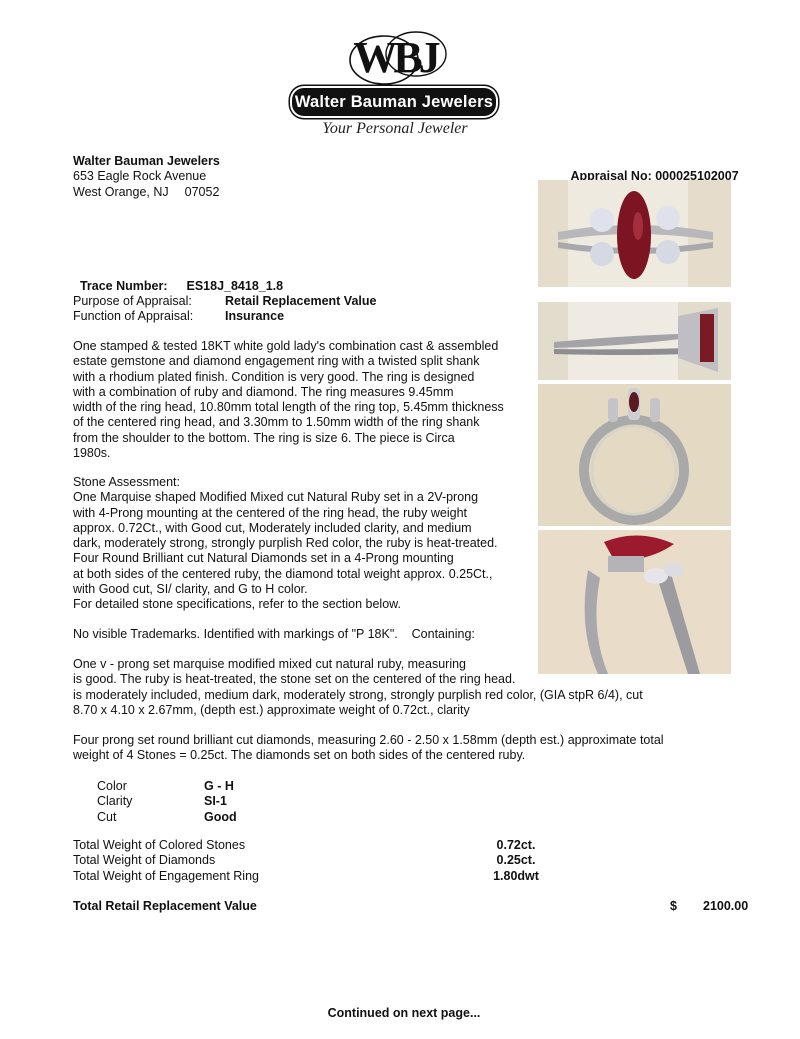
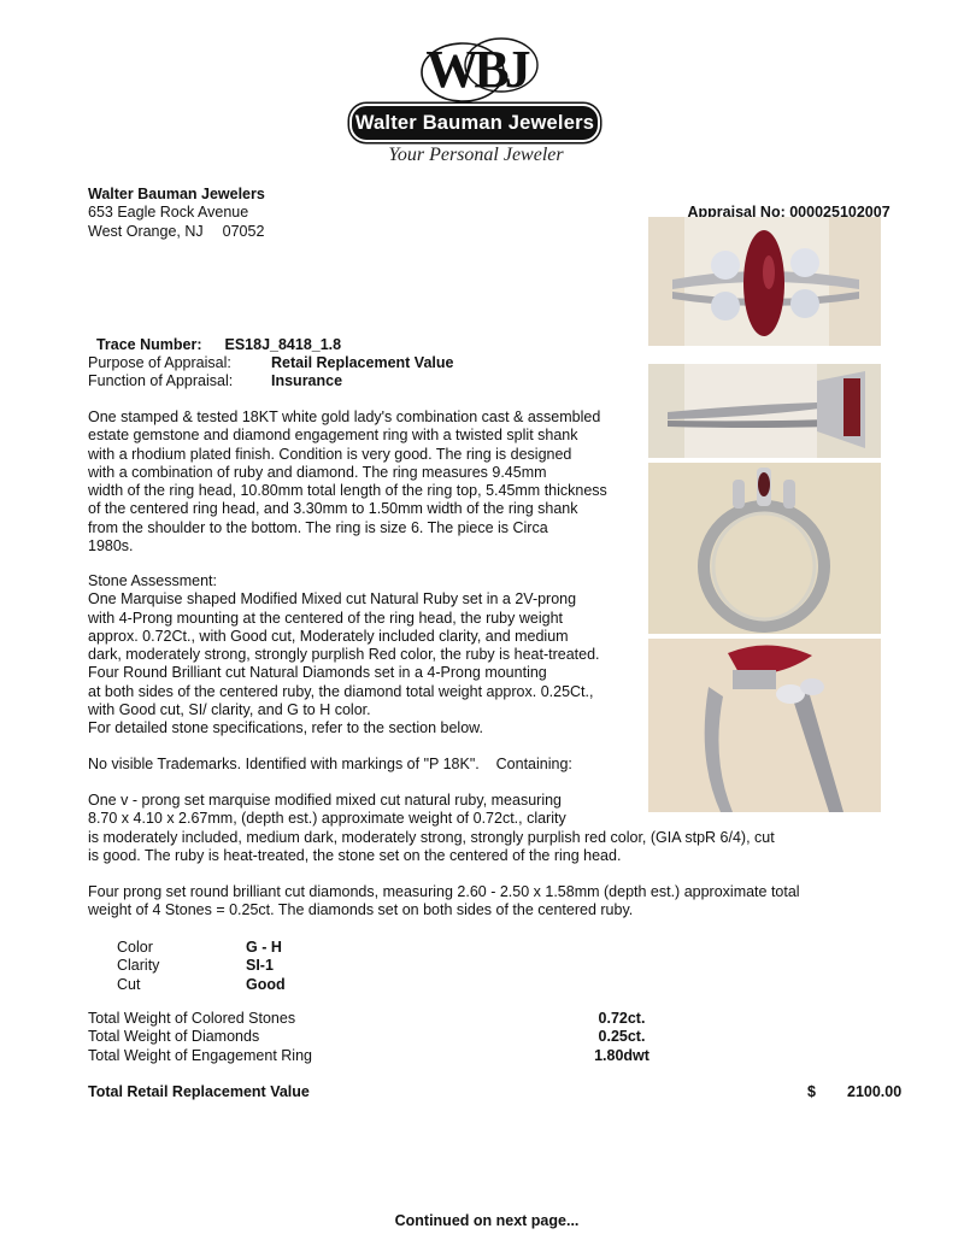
  WBJ
  Walter Bauman Jewelers
  Your Personal Jeweler
  Walter Bauman Jewelers
  653 Eagle Rock Avenue
  West Orange, NJ 07052
  Appraisal No: 000025102007
  Trace Number: ES18J_8418_1.8
  Purpose of Appraisal:
  Retail Replacement Value
  Function of Appraisal:
  Insurance
  One stamped & tested 18KT white gold lady's combination cast & assembled
  estate gemstone and diamond engagement ring with a twisted split shank
  with a rhodium plated finish. Condition is very good. The ring is designed
  with a combination of ruby and diamond. The ring measures 9.45mm
  width of the ring head, 10.80mm total length of the ring top, 5.45mm thickness
  of the centered ring head, and 3.30mm to 1.50mm width of the ring shank
  from the shoulder to the bottom. The ring is size 6. The piece is Circa
  1980s.
  Stone Assessment:
  One Marquise shaped Modified Mixed cut Natural Ruby set in a 2V-prong
  with 4-Prong mounting at the centered of the ring head, the ruby weight
  approx. 0.72Ct., with Good cut, Moderately included clarity, and medium
  dark, moderately strong, strongly purplish Red color, the ruby is heat-treated.
  Four Round Brilliant cut Natural Diamonds set in a 4-Prong mounting
  at both sides of the centered ruby, the diamond total weight approx. 0.25Ct.,
  with Good cut, SI/ clarity, and G to H color.
  For detailed stone specifications, refer to the section below.
  No visible Trademarks. Identified with markings of "P 18K". Containing:
  One v - prong set marquise modified mixed cut natural ruby, measuring
- is good. The ruby is heat-treated, the stone set on the centered of the ring head.
+ 8.70 x 4.10 x 2.67mm, (depth est.) approximate weight of 0.72ct., clarity
  is moderately included, medium dark, moderately strong, strongly purplish red color, (GIA stpR 6/4), cut
- 8.70 x 4.10 x 2.67mm, (depth est.) approximate weight of 0.72ct., clarity
+ is good. The ruby is heat-treated, the stone set on the centered of the ring head.
  Four prong set round brilliant cut diamonds, measuring 2.60 - 2.50 x 1.58mm (depth est.) approximate total
  weight of 4 Stones = 0.25ct. The diamonds set on both sides of the centered ruby.
  Color
  G - H
  Clarity
  SI-1
  Cut
  Good
  Total Weight of Colored Stones
  0.72ct.
  Total Weight of Diamonds
  0.25ct.
  Total Weight of Engagement Ring
  1.80dwt
  Total Retail Replacement Value
  $
  2100.00
  Continued on next page...
